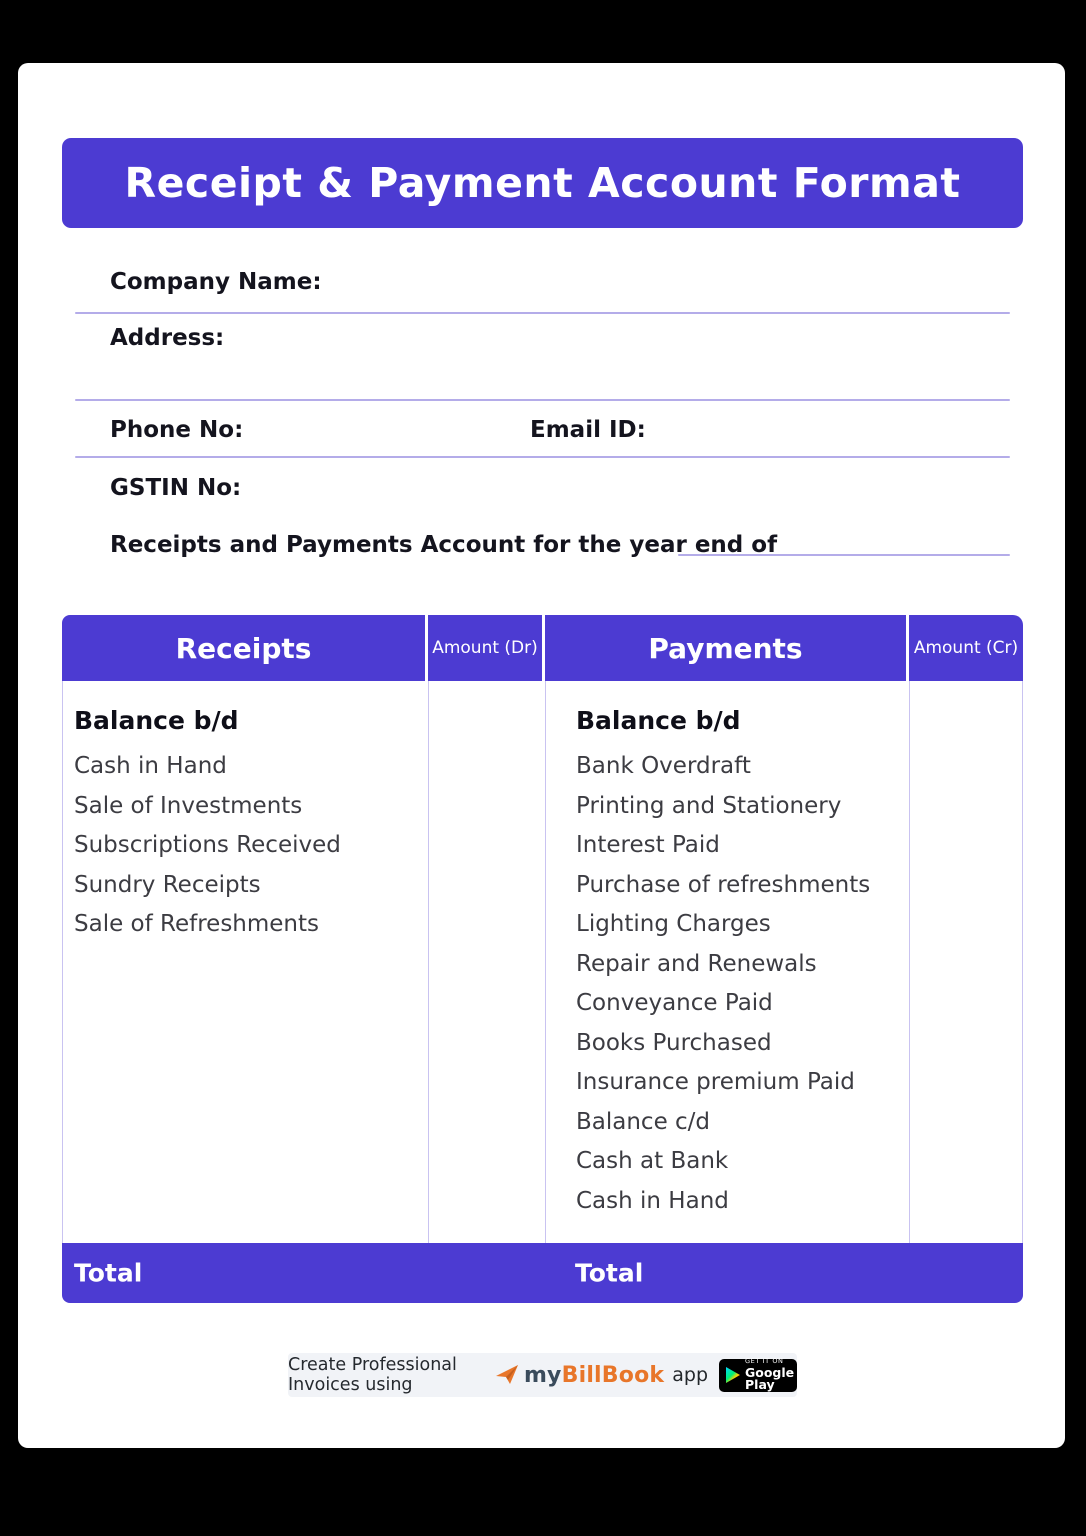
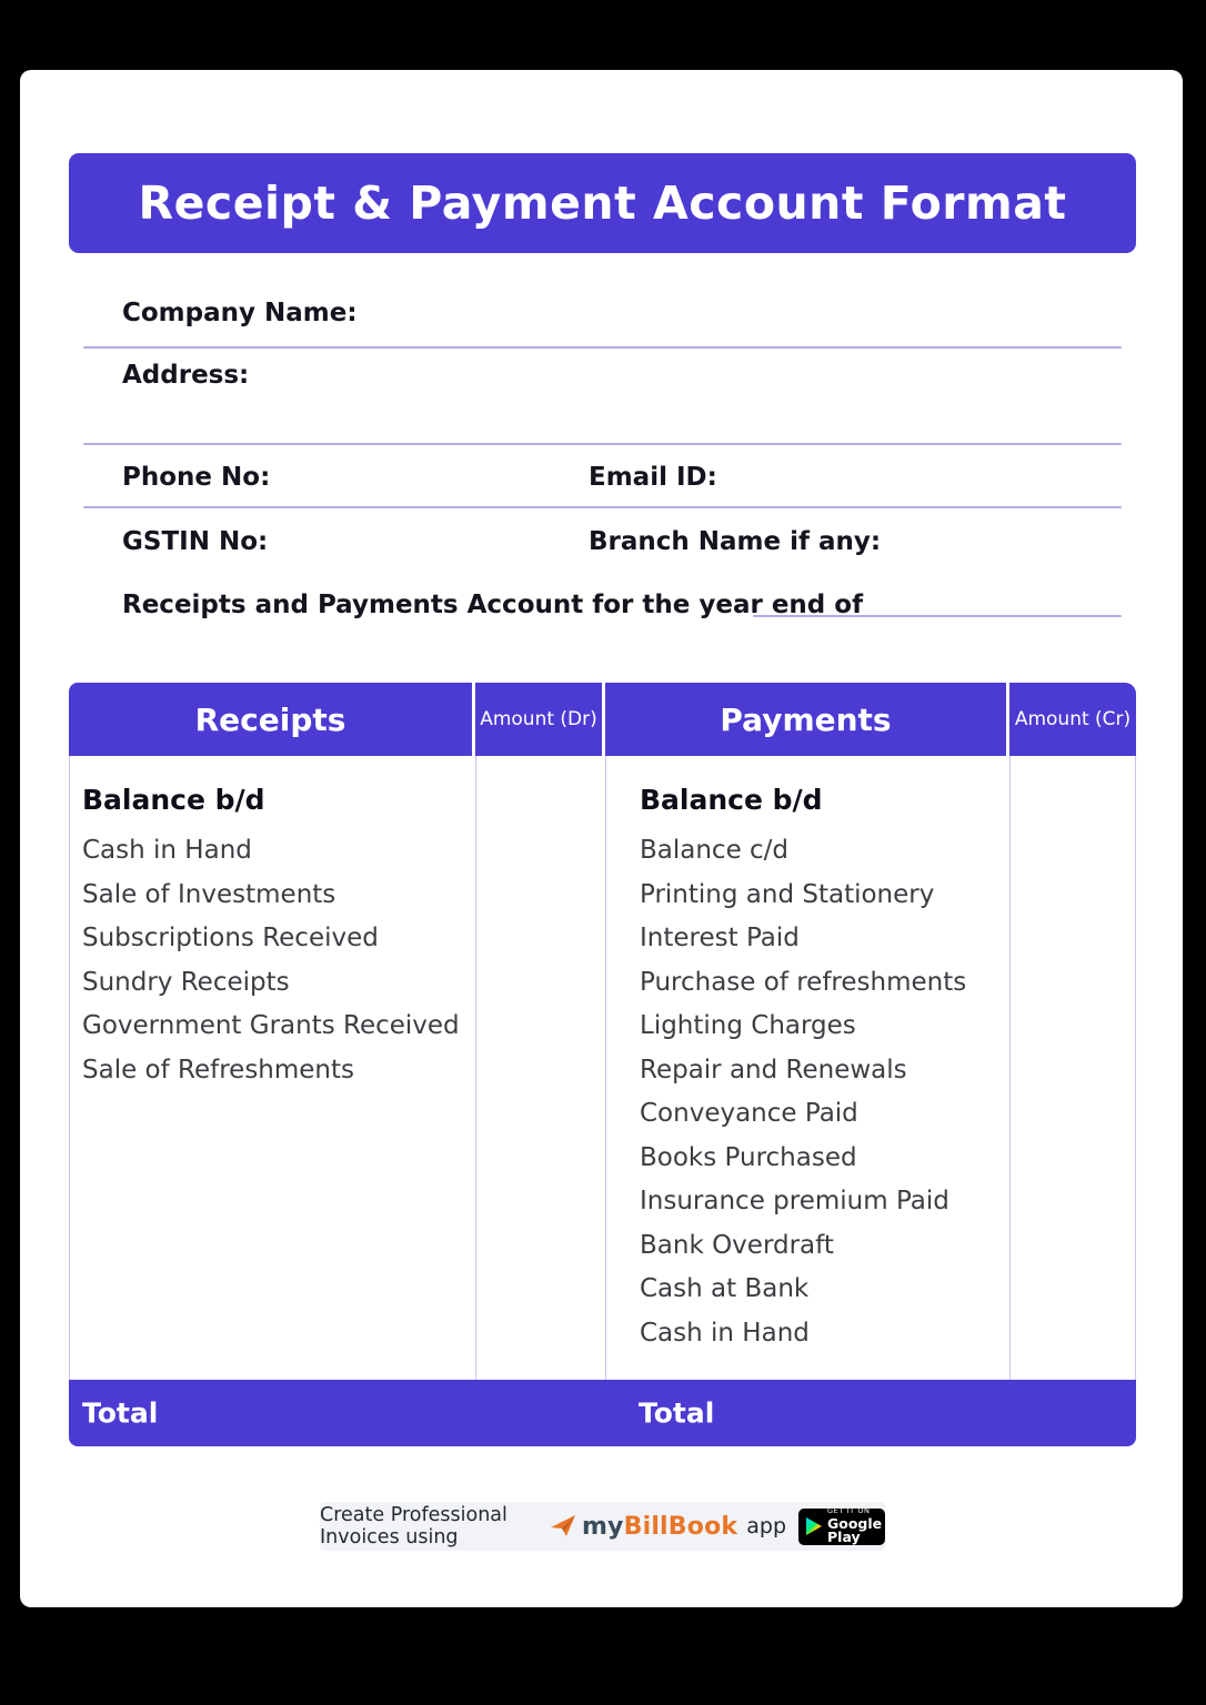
  Receipt & Payment Account Format
  Company Name:
  Address:
  Phone No:
  Email ID:
  GSTIN No:
+ Branch Name if any:
  Receipts and Payments Account for the year end of
  Receipts
  Amount (Dr)
  Payments
  Amount (Cr)
  Balance b/d
  Cash in Hand
  Sale of Investments
  Subscriptions Received
  Sundry Receipts
+ Government Grants Received
  Sale of Refreshments
  Balance b/d
- Bank Overdraft
+ Balance c/d
  Printing and Stationery
  Interest Paid
  Purchase of refreshments
  Lighting Charges
  Repair and Renewals
  Conveyance Paid
  Books Purchased
  Insurance premium Paid
- Balance c/d
+ Bank Overdraft
  Cash at Bank
  Cash in Hand
  Total
  Total
  Create Professional Invoices using
  myBillBook
  app
  GET IT ON
  Google Play
